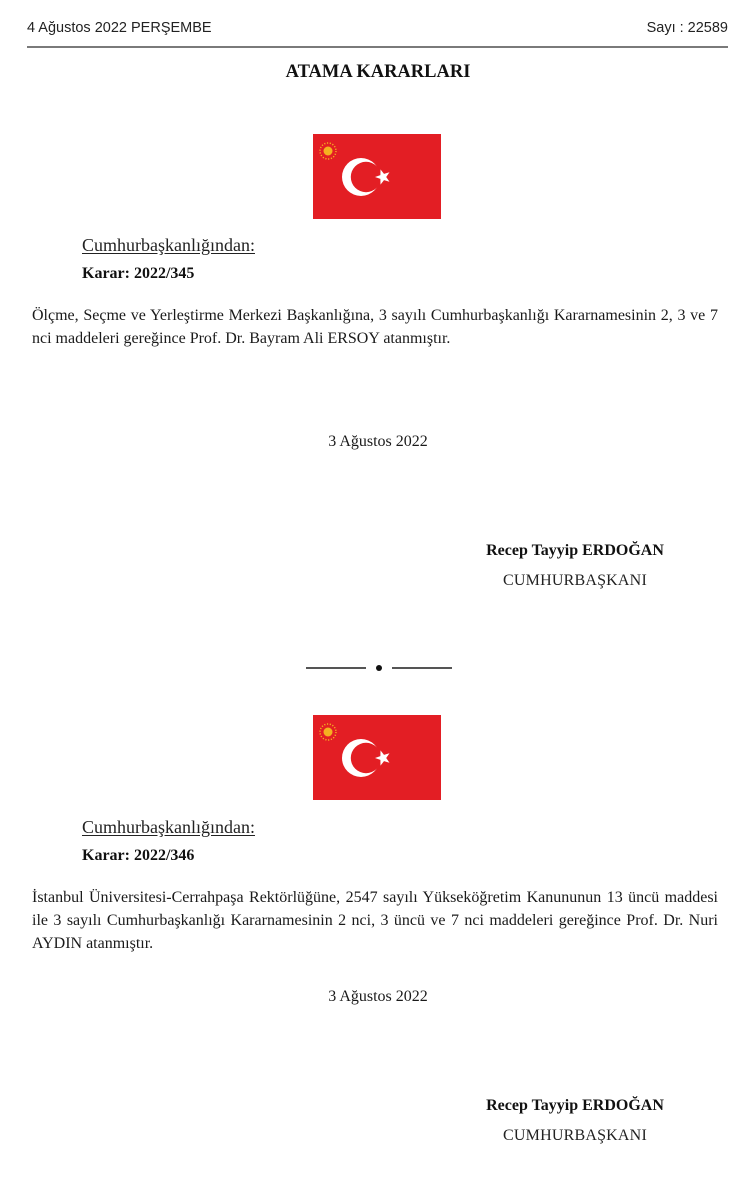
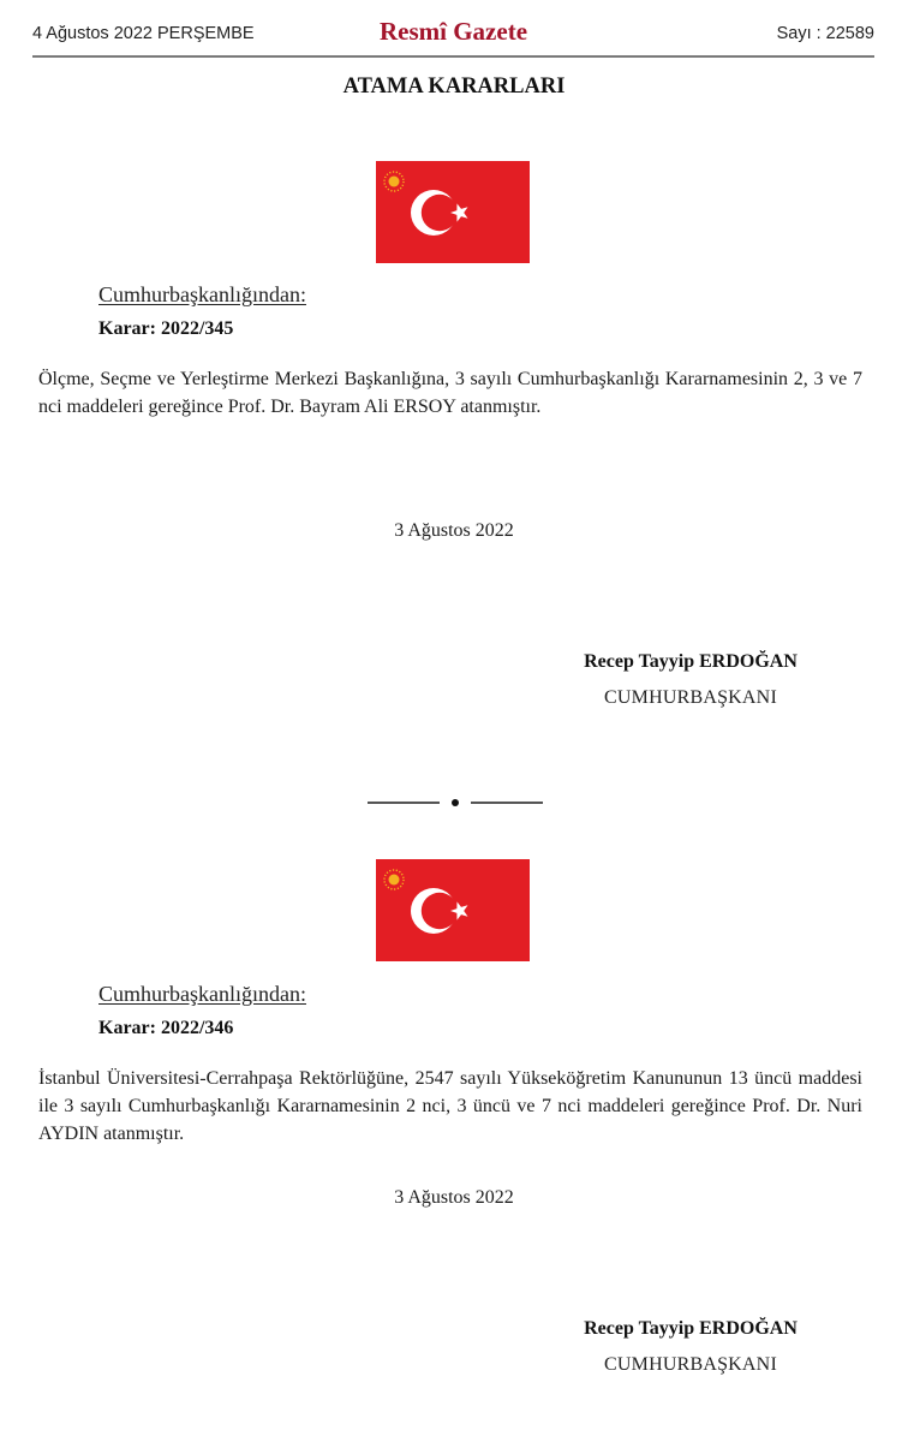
  4 Ağustos 2022 PERŞEMBE
+ Resmî Gazete
  Sayı : 22589
  ATAMA KARARLARI
  Cumhurbaşkanlığından:
  Karar: 2022/345
  Ölçme, Seçme ve Yerleştirme Merkezi Başkanlığına, 3 sayılı Cumhurbaşkanlığı Kararnamesinin 2, 3 ve 7 nci maddeleri gereğince Prof. Dr. Bayram Ali ERSOY atanmıştır.
  3 Ağustos 2022
  Recep Tayyip ERDOĞAN
  CUMHURBAŞKANI
  Cumhurbaşkanlığından:
  Karar: 2022/346
  İstanbul Üniversitesi-Cerrahpaşa Rektörlüğüne, 2547 sayılı Yükseköğretim Kanununun 13 üncü maddesi ile 3 sayılı Cumhurbaşkanlığı Kararnamesinin 2 nci, 3 üncü ve 7 nci maddeleri gereğince Prof. Dr. Nuri AYDIN atanmıştır.
  3 Ağustos 2022
  Recep Tayyip ERDOĞAN
  CUMHURBAŞKANI
